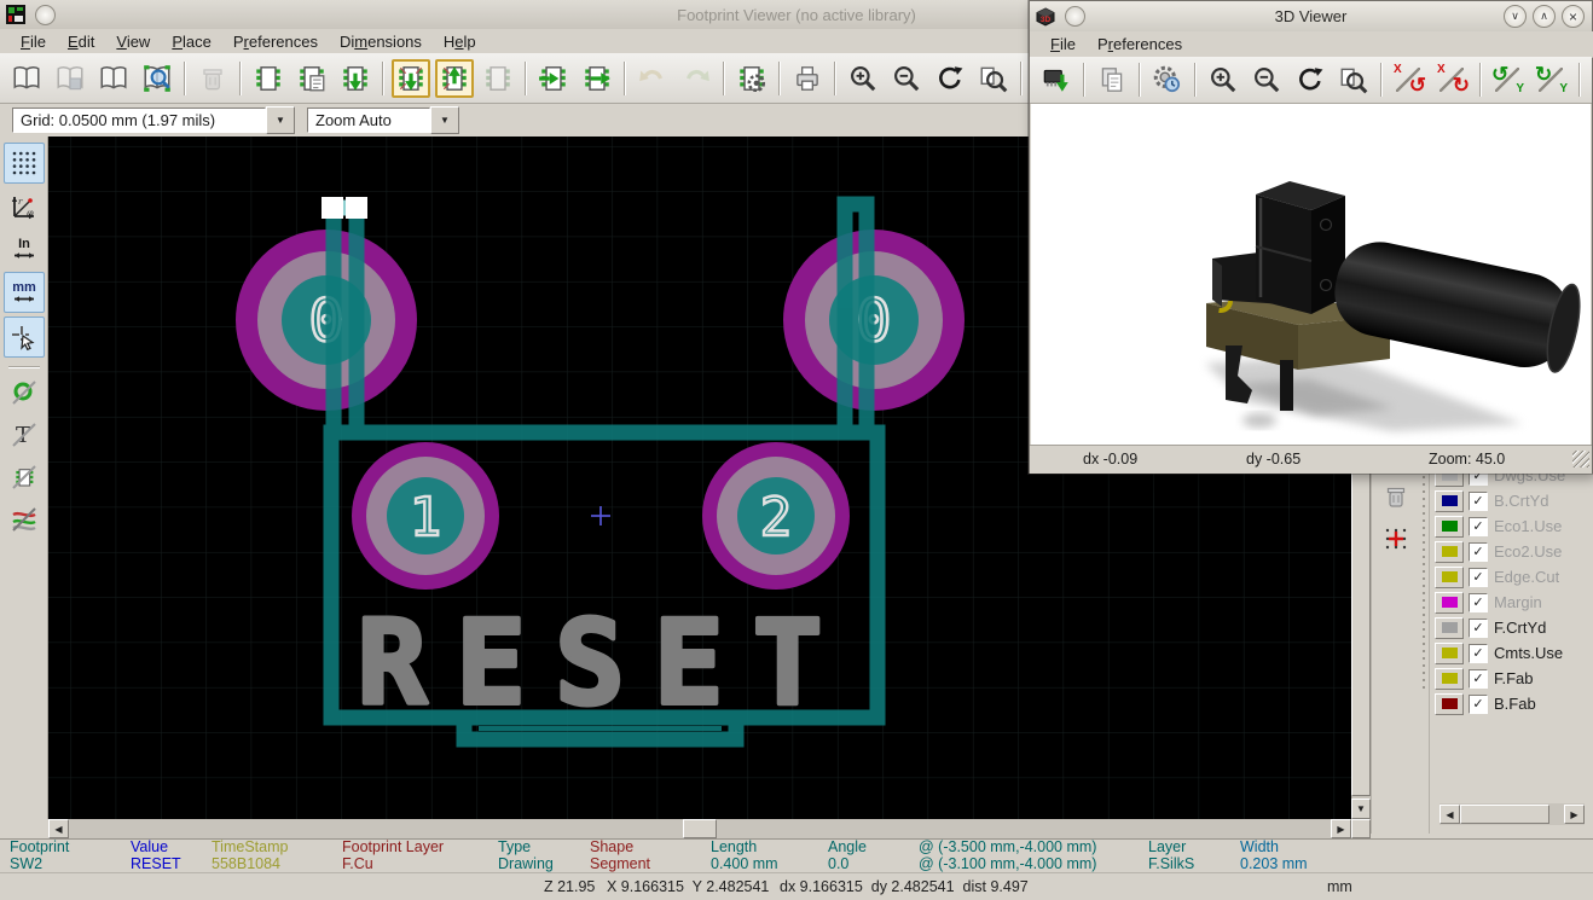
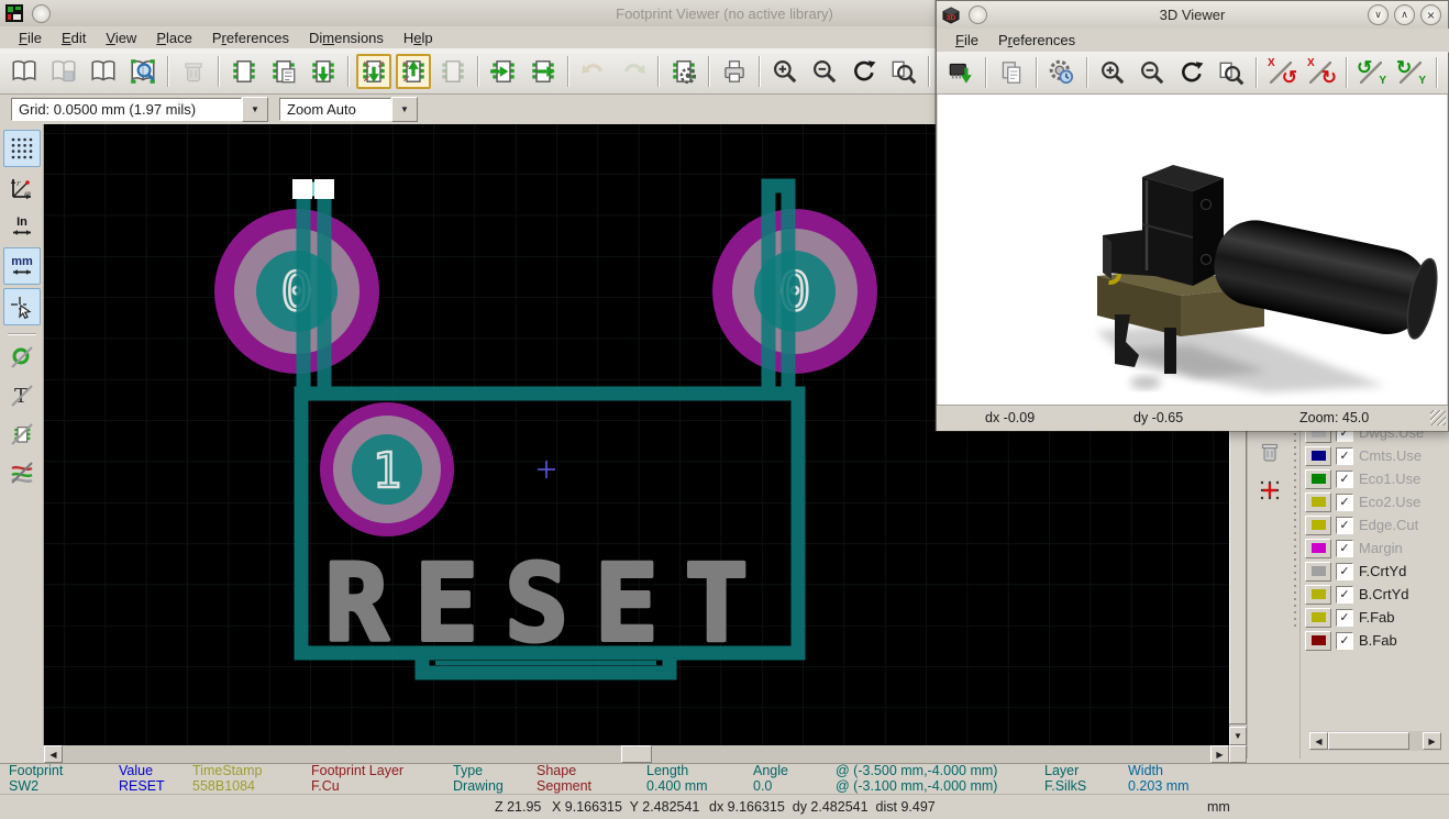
  Footprint Viewer (no active library)
  File
  Edit
  View
  Place
  Preferences
  Dimensions
  Help
  Grid: 0.0500 mm (1.97 mils)
  ▼
  Zoom Auto
  ▼
  φ
  r
  In
  mm
  0
  0
  1
- 2
  RESET
  ▼
  ◀
  ▶
  ✓
  Dwgs.Use
  ✓
- B.CrtYd
+ Cmts.Use
  ✓
  Eco1.Use
  ✓
  Eco2.Use
  ✓
  Edge.Cut
  ✓
  Margin
  ✓
  F.CrtYd
  ✓
- Cmts.Use
+ B.CrtYd
  ✓
  F.Fab
  ✓
  B.Fab
  ◀
  ▶
  Footprint
  SW2
  Value
  RESET
  TimeStamp
  558B1084
  Footprint Layer
  F.Cu
  Type
  Drawing
  Shape
  Segment
  Length
  0.400 mm
  Angle
  0.0
  @ (-3.500 mm,-4.000 mm)
  @ (-3.100 mm,-4.000 mm)
  Layer
  F.SilkS
  Width
  0.203 mm
  Z 21.95
  X 9.166315 Y 2.482541
  dx 9.166315 dy 2.482541 dist 9.497
  mm
  3D Viewer
  ∨
  ∧
  ×
  File
  Preferences
  X
  ↺
  X
  ↻
  ↺
  Y
  ↻
  Y
  dx -0.09
  dy -0.65
  Zoom: 45.0
